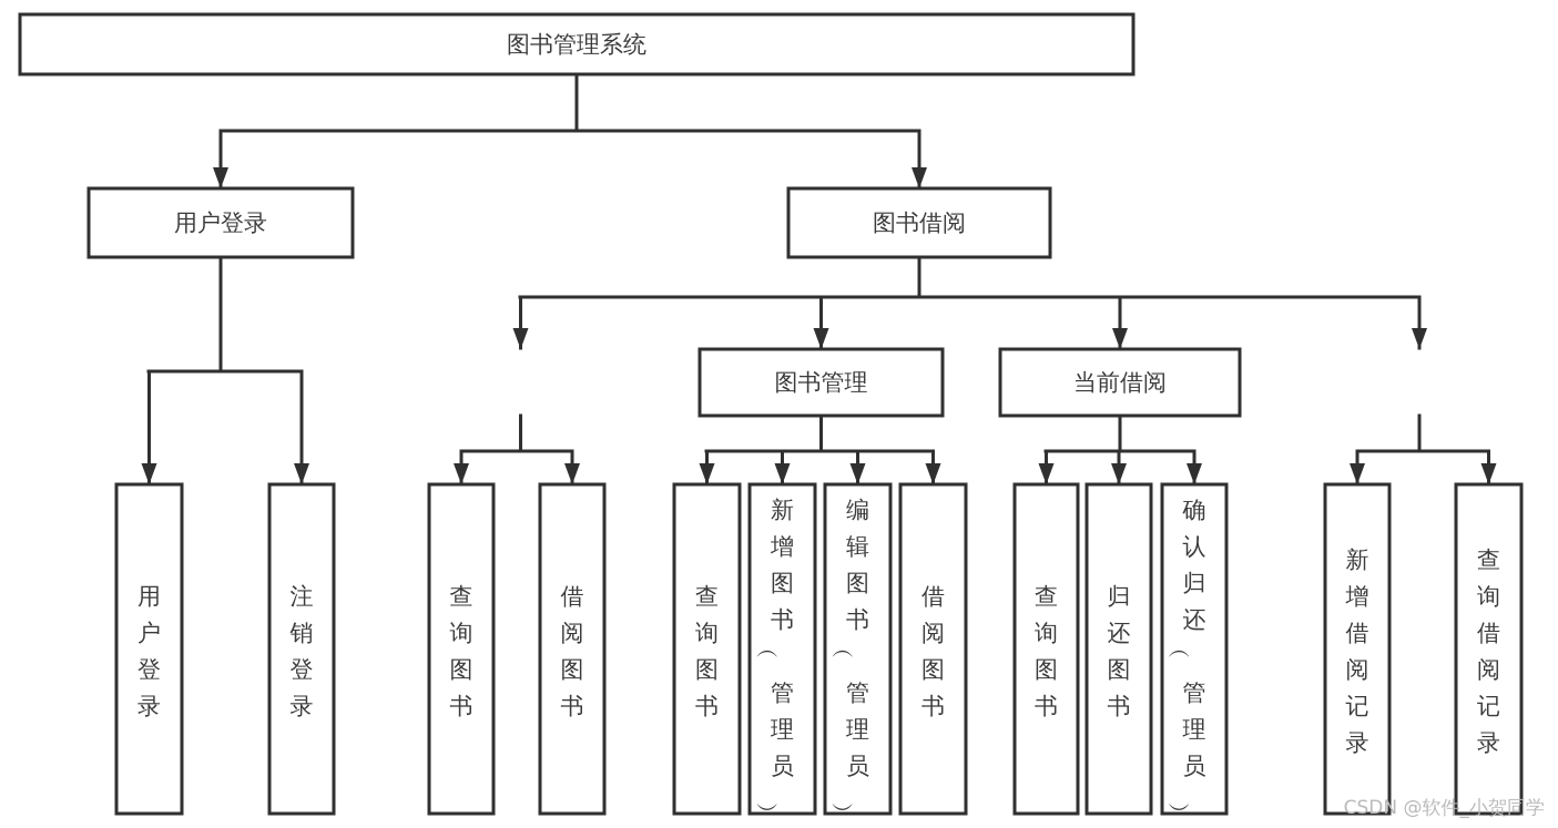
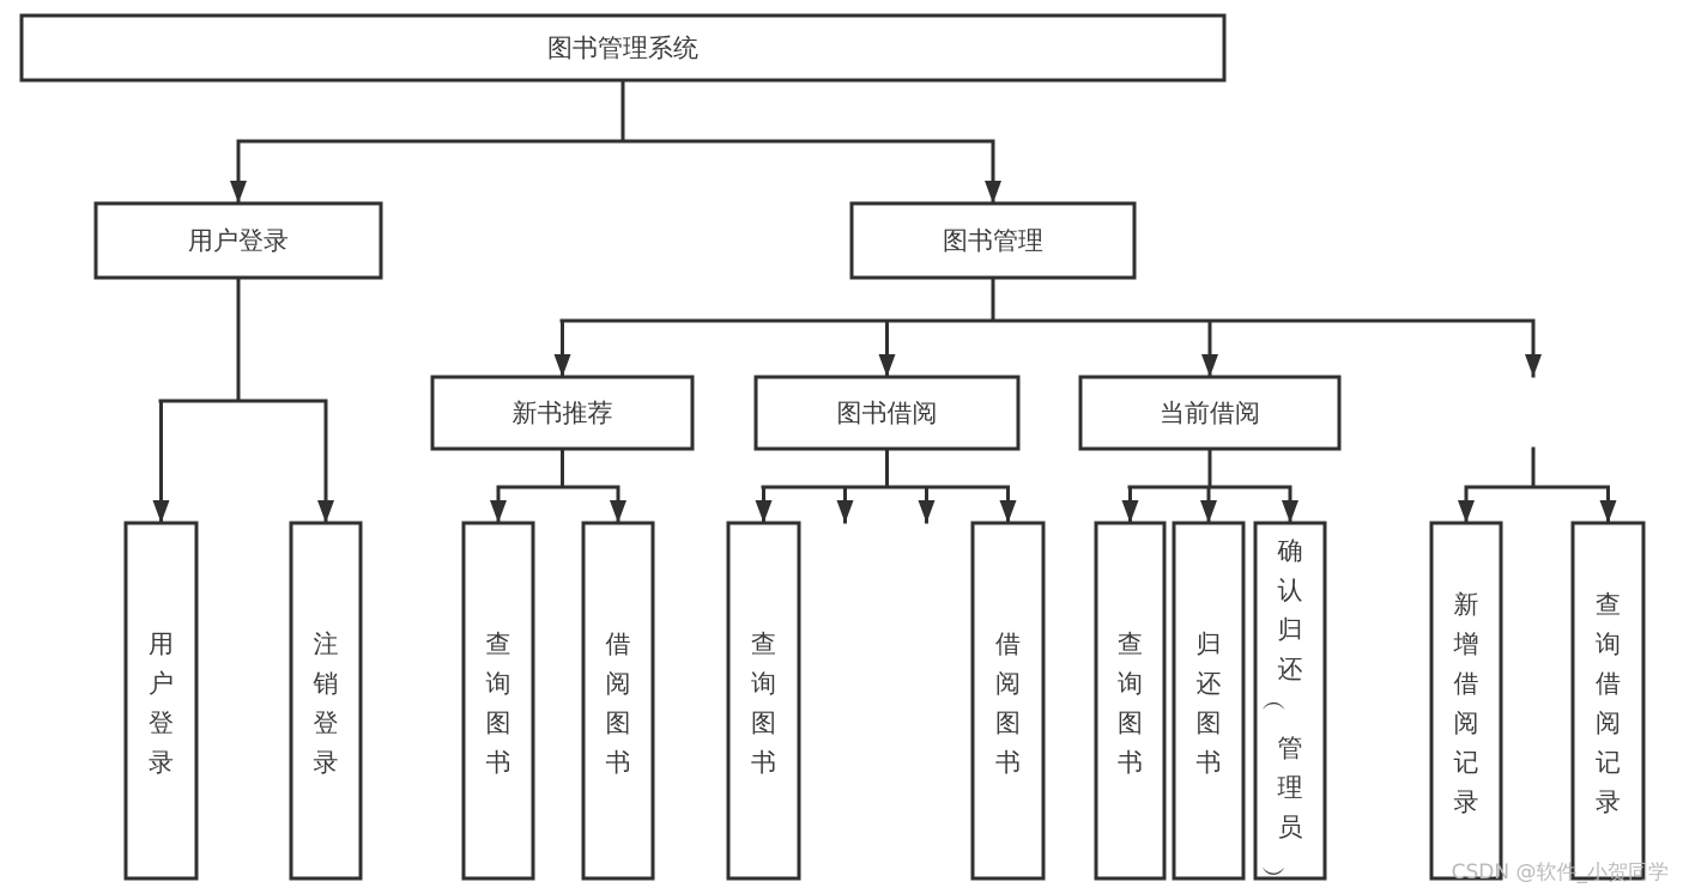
  图书管理系统
  用户登录
- 图书借阅
+ 图书管理
+ 新书推荐
- 图书管理
+ 图书借阅
  当前借阅
  用户登录
  注销登录
  查询图书
  借阅图书
  查询图书
- 新增图书管理员
- 编辑图书管理员
  借阅图书
  查询图书
  归还图书
  确认归还管理员
  新增借阅记录
  查询借阅记录
  CSDN @软件_小贺同学
